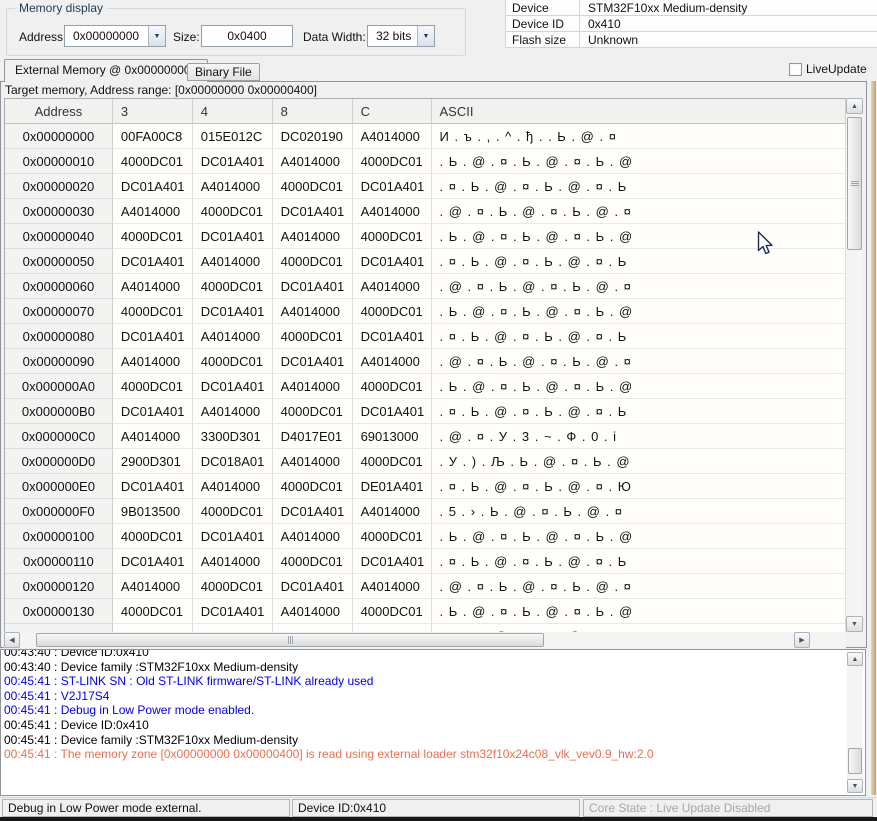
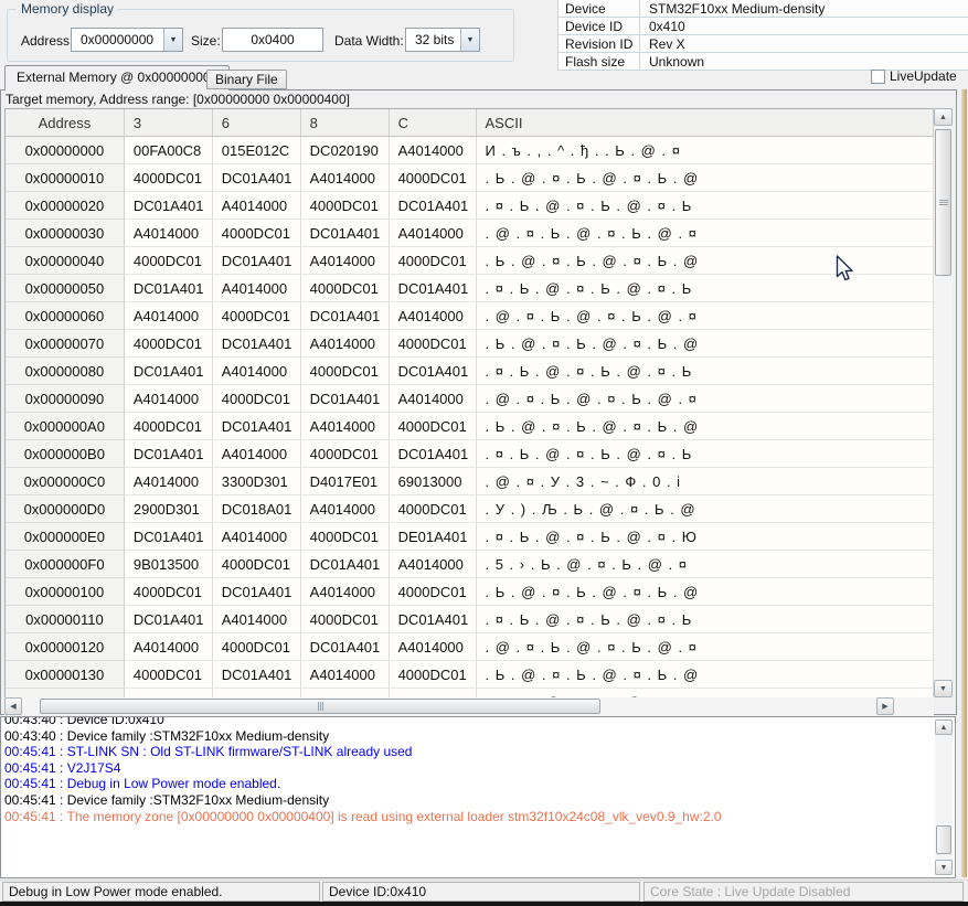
  Memory display
  Address
  0x00000000
  Size:
  0x0400
  Data Width:
  32 bits
  Device
  STM32F10xx Medium-density
  Device ID
  0x410
+ Revision ID
+ Rev X
  Flash size
  Unknown
  External Memory @ 0x0000000
  Binary File
  LiveUpdate
  Target memory, Address range: [0x00000000 0x00000400]
  Address
  3
- 4
+ 6
  8
  C
  ASCII
  0x00000000
  00FA00C8
  015E012C
  DC020190
  A4014000
  И . ъ . , . ^ . ђ . . Ь . @ . ¤
  0x00000010
  4000DC01
  DC01A401
  A4014000
  4000DC01
  . Ь . @ . ¤ . Ь . @ . ¤ . Ь . @
  0x00000020
  DC01A401
  A4014000
  4000DC01
  DC01A401
  . ¤ . Ь . @ . ¤ . Ь . @ . ¤ . Ь
  0x00000030
  A4014000
  4000DC01
  DC01A401
  A4014000
  . @ . ¤ . Ь . @ . ¤ . Ь . @ . ¤
  0x00000040
  4000DC01
  DC01A401
  A4014000
  4000DC01
  . Ь . @ . ¤ . Ь . @ . ¤ . Ь . @
  0x00000050
  DC01A401
  A4014000
  4000DC01
  DC01A401
  . ¤ . Ь . @ . ¤ . Ь . @ . ¤ . Ь
  0x00000060
  A4014000
  4000DC01
  DC01A401
  A4014000
  . @ . ¤ . Ь . @ . ¤ . Ь . @ . ¤
  0x00000070
  4000DC01
  DC01A401
  A4014000
  4000DC01
  . Ь . @ . ¤ . Ь . @ . ¤ . Ь . @
  0x00000080
  DC01A401
  A4014000
  4000DC01
  DC01A401
  . ¤ . Ь . @ . ¤ . Ь . @ . ¤ . Ь
  0x00000090
  A4014000
  4000DC01
  DC01A401
  A4014000
  . @ . ¤ . Ь . @ . ¤ . Ь . @ . ¤
  0x000000A0
  4000DC01
  DC01A401
  A4014000
  4000DC01
  . Ь . @ . ¤ . Ь . @ . ¤ . Ь . @
  0x000000B0
  DC01A401
  A4014000
  4000DC01
  DC01A401
  . ¤ . Ь . @ . ¤ . Ь . @ . ¤ . Ь
  0x000000C0
  A4014000
  3300D301
  D4017E01
  69013000
  . @ . ¤ . У . 3 . ~ . Ф . 0 . i
  0x000000D0
  2900D301
  DC018A01
  A4014000
  4000DC01
  . У . ) . Љ . Ь . @ . ¤ . Ь . @
  0x000000E0
  DC01A401
  A4014000
  4000DC01
  DE01A401
  . ¤ . Ь . @ . ¤ . Ь . @ . ¤ . Ю
  0x000000F0
  9B013500
  4000DC01
  DC01A401
  A4014000
  . 5 . › . Ь . @ . ¤ . Ь . @ . ¤
  0x00000100
  4000DC01
  DC01A401
  A4014000
  4000DC01
  . Ь . @ . ¤ . Ь . @ . ¤ . Ь . @
  0x00000110
  DC01A401
  A4014000
  4000DC01
  DC01A401
  . ¤ . Ь . @ . ¤ . Ь . @ . ¤ . Ь
  0x00000120
  A4014000
  4000DC01
  DC01A401
  A4014000
  . @ . ¤ . Ь . @ . ¤ . Ь . @ . ¤
  0x00000130
  4000DC01
  DC01A401
  A4014000
  4000DC01
  . Ь . @ . ¤ . Ь . @ . ¤ . Ь . @
  00:43:40 : Device ID:0x410
  00:43:40 : Device family :STM32F10xx Medium-density
  00:45:41 : ST-LINK SN : Old ST-LINK firmware/ST-LINK already used
  00:45:41 : V2J17S4
  00:45:41 : Debug in Low Power mode enabled.
- 00:45:41 : Device ID:0x410
  00:45:41 : Device family :STM32F10xx Medium-density
  00:45:41 : The memory zone [0x00000000 0x00000400] is read using external loader stm32f10x24c08_vlk_vev0.9_hw:2.0
- Debug in Low Power mode external.
+ Debug in Low Power mode enabled.
  Device ID:0x410
  Core State : Live Update Disabled
